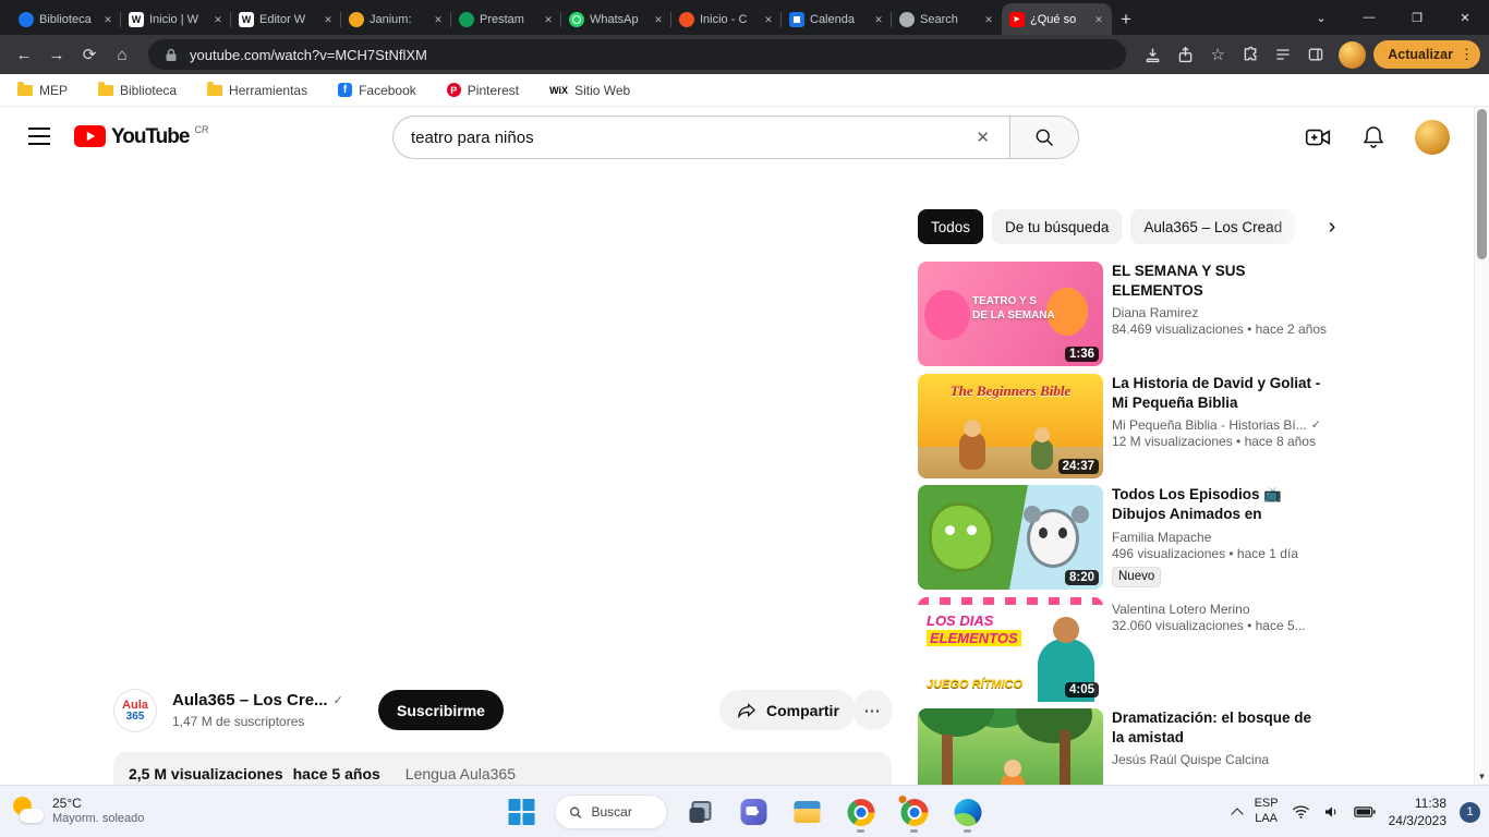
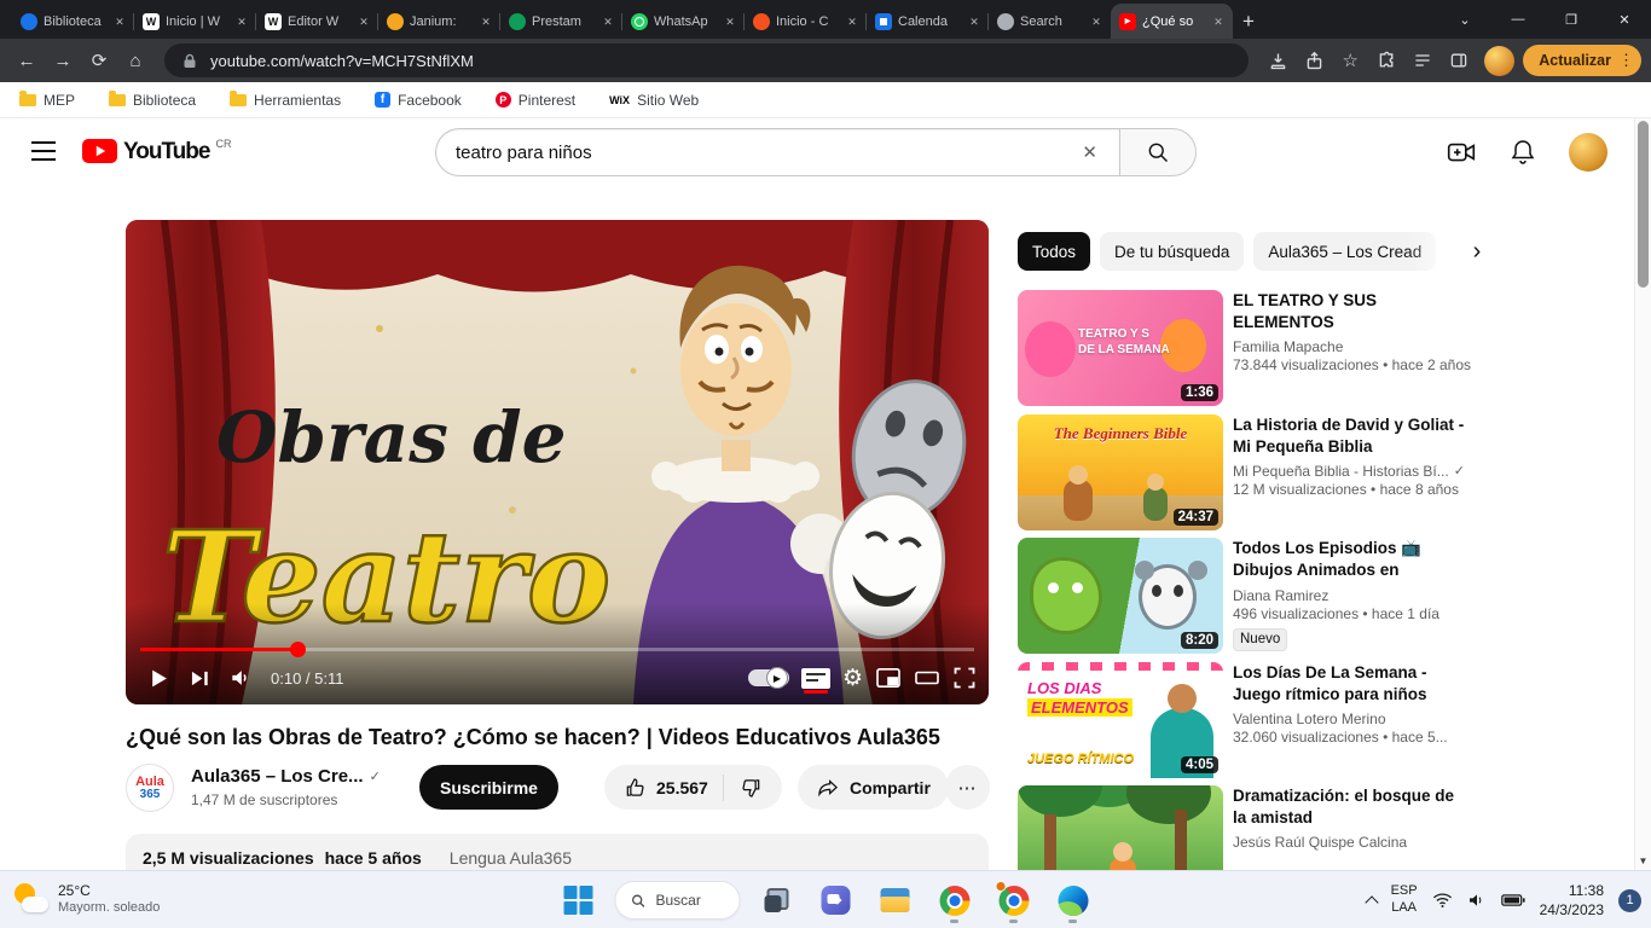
  Biblioteca
  ✕
  Inicio | W
  ✕
  Editor W
  ✕
  Janium:
  ✕
  Prestam
  ✕
  WhatsAp
  ✕
  Inicio - C
  ✕
  Calenda
  ✕
  Search
  ✕
  ¿Qué so
  ✕
  +
  ⌄
  —
  ❐
  ✕
  ←
  →
  ⟳
  ⌂
  youtube.com/watch?v=MCH7StNflXM
  ☆
  Actualizar
  ⋮
  MEP
  Biblioteca
  Herramientas
  f
  Facebook
  P
  Pinterest
  WiX
  Sitio Web
  YouTube
  CR
  teatro para niños
  ✕
+ Obras de
+ Teatro
+ 0:10 / 5:11
+ ▶
+ ⚙
+ ¿Qué son las Obras de Teatro? ¿Cómo se hacen? | Videos Educativos Aula365
  Aula
  365
  Aula365 – Los Cre...
  ✓
  1,47 M de suscriptores
  Suscribirme
+ 25.567
  Compartir
  ⋯
  2,5 M visualizaciones
  hace 5 años
  Lengua Aula365
  Todos
  De tu búsqueda
  Aula365 – Los Cre
  ›
  TEATRO Y S
  DE LA SEMANA
  1:36
- EL SEMANA Y SUS ELEMENTOS
+ EL TEATRO Y SUS ELEMENTOS
- Diana Ramirez
+ Familia Mapache
- 84.469 visualizaciones • hace 2 años
+ 73.844 visualizaciones • hace 2 años
  The Beginners Bible
  24:37
  La Historia de David y Goliat - Mi Pequeña Biblia
  Mi Pequeña Biblia - Historias Bí...
  ✓
  12 M visualizaciones • hace 8 años
  8:20
  Todos Los Episodios 📺 Dibujos Animados en
- Familia Mapache
+ Diana Ramirez
  496 visualizaciones • hace 1 día
  Nuevo
  LOS DIAS
  ELEMENTOS
  JUEGO RÍTMICO
  4:05
+ Los Días De La Semana - Juego rítmico para niños
  Valentina Lotero Merino
  32.060 visualizaciones • hace 5...
  Dramatización: el bosque de la amistad
  Jesús Raúl Quispe Calcina
  ▼
  25°C
  Mayorm. soleado
  Buscar
  ESP
  LAA
  11:38
  24/3/2023
  1
